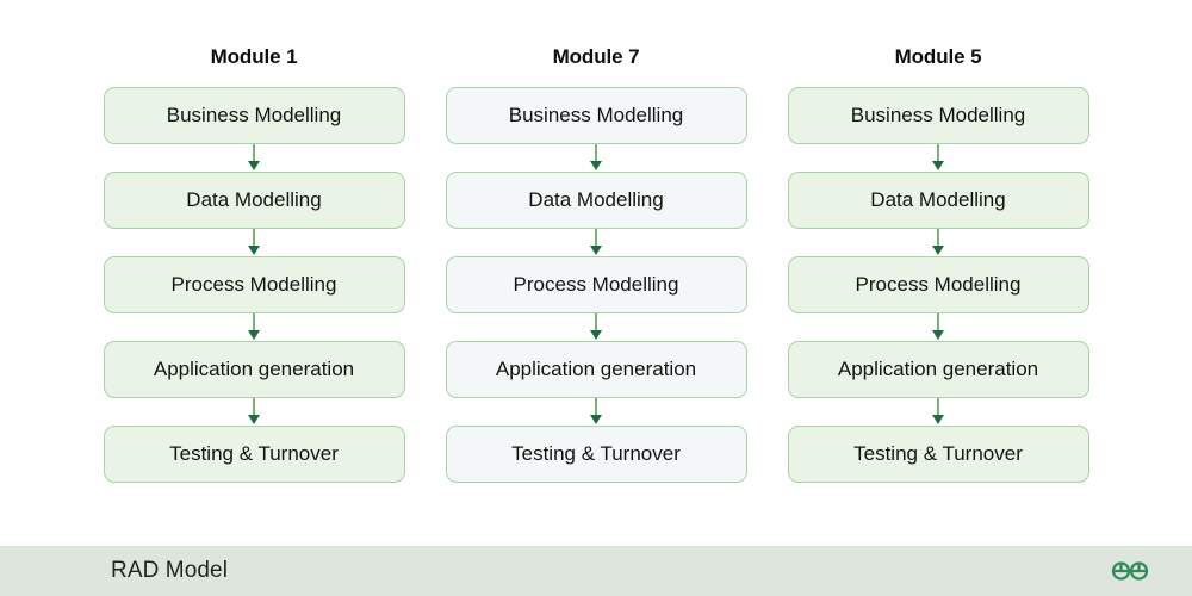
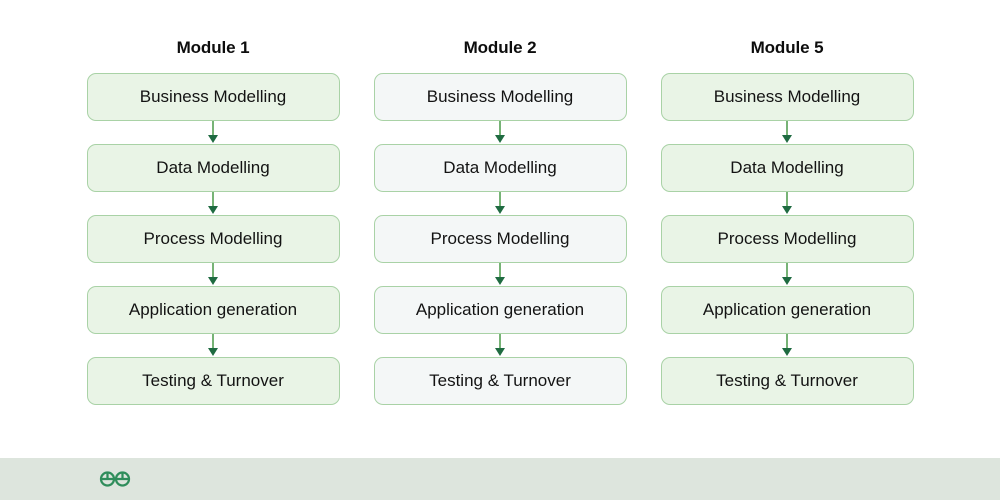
  Module 1
  Business Modelling
  Data Modelling
  Process Modelling
  Application generation
  Testing & Turnover
- Module 7
+ Module 2
  Business Modelling
  Data Modelling
  Process Modelling
  Application generation
  Testing & Turnover
  Module 5
  Business Modelling
  Data Modelling
  Process Modelling
  Application generation
  Testing & Turnover
- RAD Model
